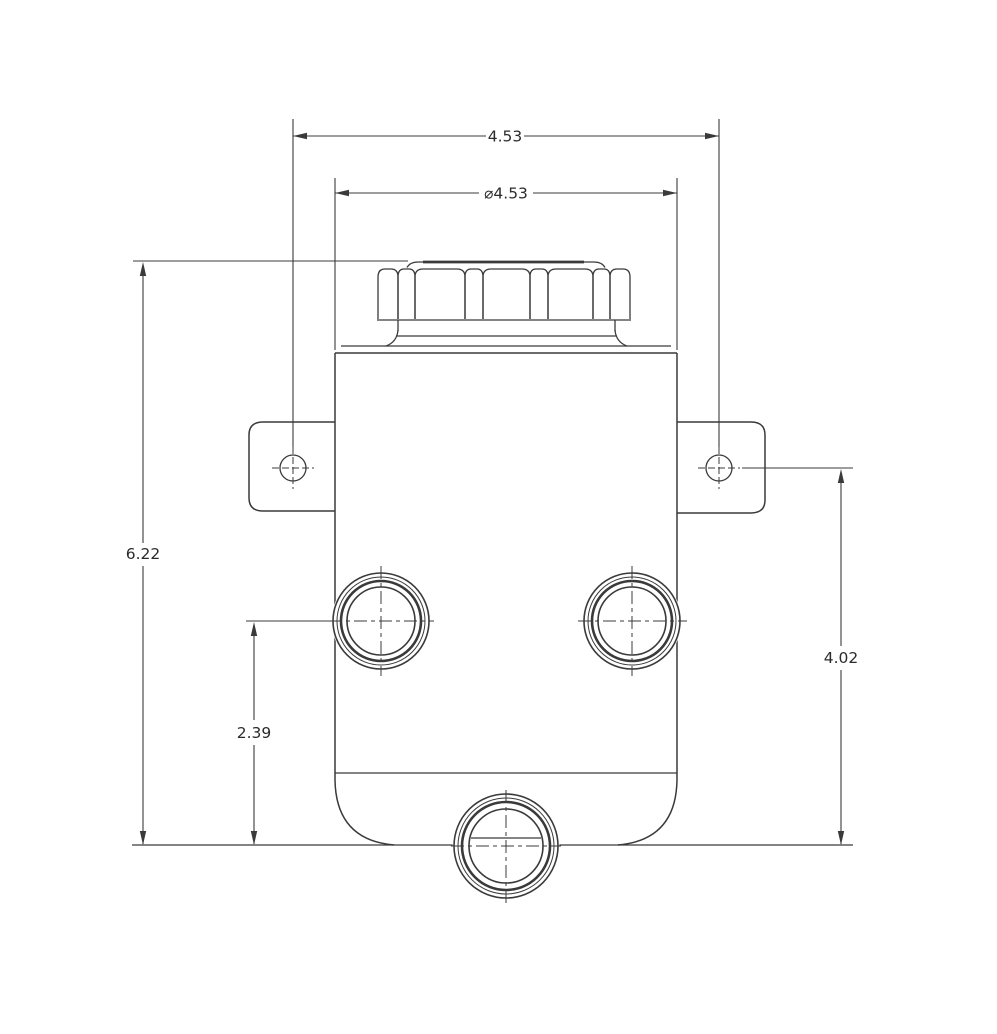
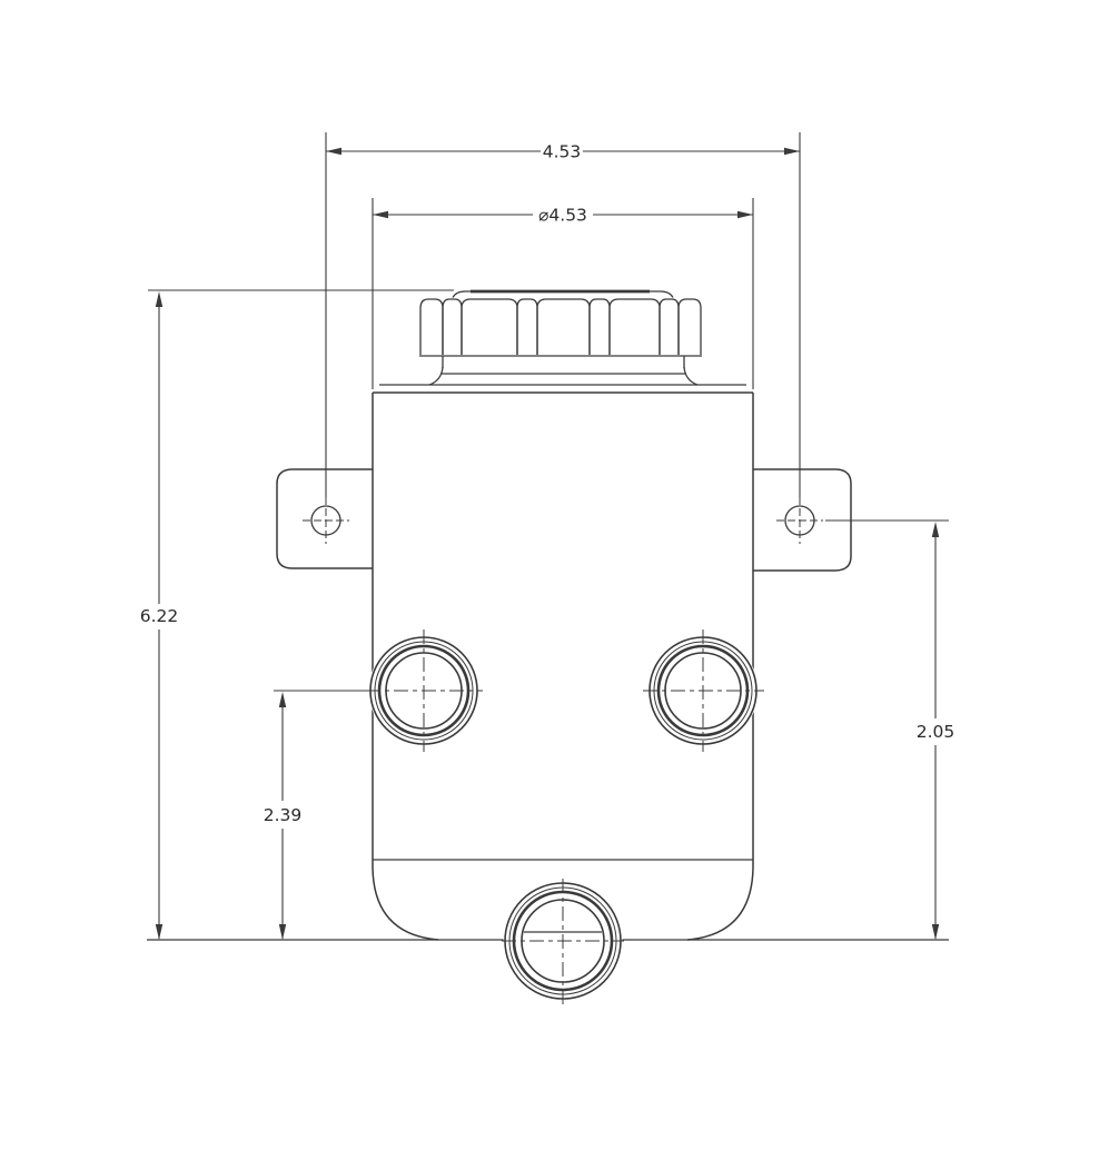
  4.53
  ⌀4.53
  6.22
  2.39
- 4.02
+ 2.05
